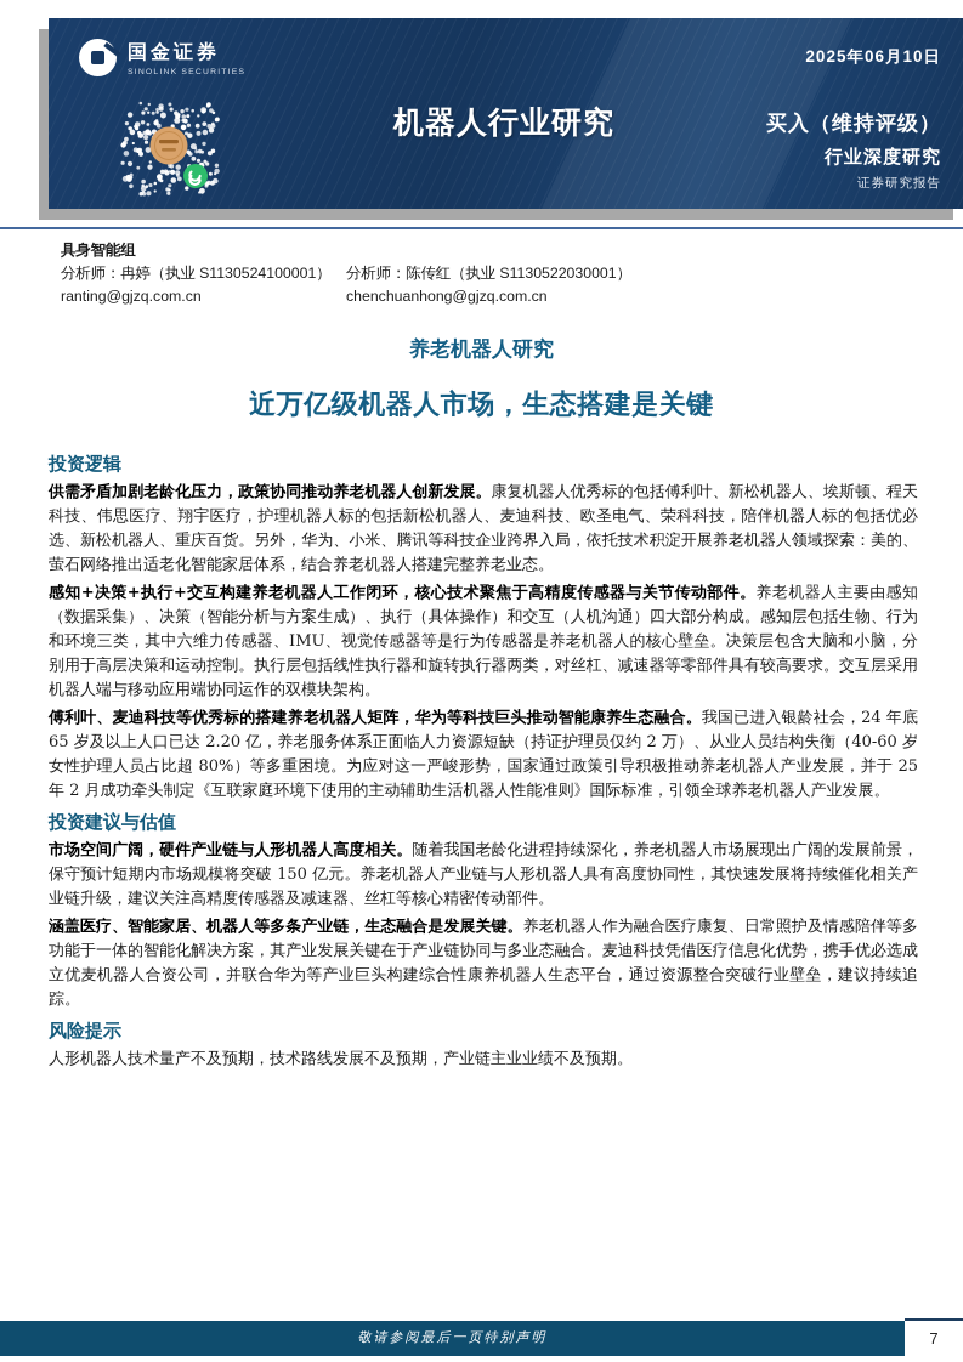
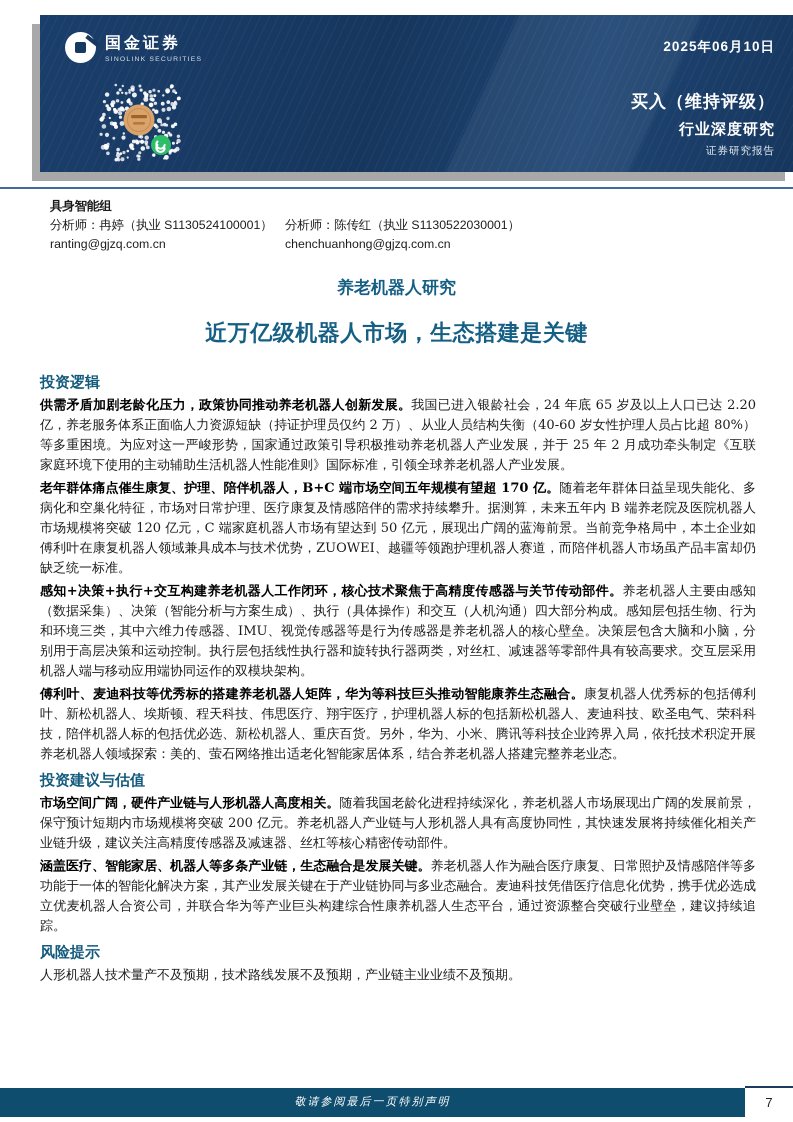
  国金证券
- 机器人行业研究
  2025年06月10日
  买入（维持评级）
  行业深度研究
  证券研究报告
  具身智能组
  分析师：冉婷（执业 S1130524100001）
  ranting@gjzq.com.cn
  分析师：陈传红（执业 S1130522030001）
  chenchuanhong@gjzq.com.cn
  养老机器人研究
  近万亿级机器人市场，生态搭建是关键
  投资逻辑
- 供需矛盾加剧老龄化压力，政策协同推动养老机器人创新发展。康复机器人优秀标的包括傅利叶、新松机器人、埃斯顿、程天科技、伟思医疗、翔宇医疗，护理机器人标的包括新松机器人、麦迪科技、欧圣电气、荣科科技，陪伴机器人标的包括优必选、新松机器人、重庆百货。另外，华为、小米、腾讯等科技企业跨界入局，依托技术积淀开展养老机器人领域探索：美的、萤石网络推出适老化智能家居体系，结合养老机器人搭建完整养老业态。
+ 供需矛盾加剧老龄化压力，政策协同推动养老机器人创新发展。我国已进入银龄社会，24 年底 65 岁及以上人口已达 2.20 亿，养老服务体系正面临人力资源短缺（持证护理员仅约 2 万）、从业人员结构失衡（40-60 岁女性护理人员占比超 80%）等多重困境。为应对这一严峻形势，国家通过政策引导积极推动养老机器人产业发展，并于 25 年 2 月成功牵头制定《互联家庭环境下使用的主动辅助生活机器人性能准则》国际标准，引领全球养老机器人产业发展。
+ 老年群体痛点催生康复、护理、陪伴机器人，B+C 端市场空间五年规模有望超 170 亿。随着老年群体日益呈现失能化、多病化和空巢化特征，市场对日常护理、医疗康复及情感陪伴的需求持续攀升。据测算，未来五年内 B 端养老院及医院机器人市场规模将突破 120 亿元，C 端家庭机器人市场有望达到 50 亿元，展现出广阔的蓝海前景。当前竞争格局中，本土企业如傅利叶在康复机器人领域兼具成本与技术优势，ZUOWEI、越疆等领跑护理机器人赛道，而陪伴机器人市场虽产品丰富却仍缺乏统一标准。
  感知+决策+执行+交互构建养老机器人工作闭环，核心技术聚焦于高精度传感器与关节传动部件。养老机器人主要由感知（数据采集）、决策（智能分析与方案生成）、执行（具体操作）和交互（人机沟通）四大部分构成。感知层包括生物、行为和环境三类，其中六维力传感器、IMU、视觉传感器等是行为传感器是养老机器人的核心壁垒。决策层包含大脑和小脑，分别用于高层决策和运动控制。执行层包括线性执行器和旋转执行器两类，对丝杠、减速器等零部件具有较高要求。交互层采用机器人端与移动应用端协同运作的双模块架构。
- 傅利叶、麦迪科技等优秀标的搭建养老机器人矩阵，华为等科技巨头推动智能康养生态融合。我国已进入银龄社会，24 年底 65 岁及以上人口已达 2.20 亿，养老服务体系正面临人力资源短缺（持证护理员仅约 2 万）、从业人员结构失衡（40-60 岁女性护理人员占比超 80%）等多重困境。为应对这一严峻形势，国家通过政策引导积极推动养老机器人产业发展，并于 25 年 2 月成功牵头制定《互联家庭环境下使用的主动辅助生活机器人性能准则》国际标准，引领全球养老机器人产业发展。
+ 傅利叶、麦迪科技等优秀标的搭建养老机器人矩阵，华为等科技巨头推动智能康养生态融合。康复机器人优秀标的包括傅利叶、新松机器人、埃斯顿、程天科技、伟思医疗、翔宇医疗，护理机器人标的包括新松机器人、麦迪科技、欧圣电气、荣科科技，陪伴机器人标的包括优必选、新松机器人、重庆百货。另外，华为、小米、腾讯等科技企业跨界入局，依托技术积淀开展养老机器人领域探索：美的、萤石网络推出适老化智能家居体系，结合养老机器人搭建完整养老业态。
  投资建议与估值
- 市场空间广阔，硬件产业链与人形机器人高度相关。随着我国老龄化进程持续深化，养老机器人市场展现出广阔的发展前景，保守预计短期内市场规模将突破 150 亿元。养老机器人产业链与人形机器人具有高度协同性，其快速发展将持续催化相关产业链升级，建议关注高精度传感器及减速器、丝杠等核心精密传动部件。
+ 市场空间广阔，硬件产业链与人形机器人高度相关。随着我国老龄化进程持续深化，养老机器人市场展现出广阔的发展前景，保守预计短期内市场规模将突破 200 亿元。养老机器人产业链与人形机器人具有高度协同性，其快速发展将持续催化相关产业链升级，建议关注高精度传感器及减速器、丝杠等核心精密传动部件。
  涵盖医疗、智能家居、机器人等多条产业链，生态融合是发展关键。养老机器人作为融合医疗康复、日常照护及情感陪伴等多功能于一体的智能化解决方案，其产业发展关键在于产业链协同与多业态融合。麦迪科技凭借医疗信息化优势，携手优必选成立优麦机器人合资公司，并联合华为等产业巨头构建综合性康养机器人生态平台，通过资源整合突破行业壁垒，建议持续追踪。
  风险提示
  人形机器人技术量产不及预期，技术路线发展不及预期，产业链主业业绩不及预期。
  敬请参阅最后一页特别声明
  7
